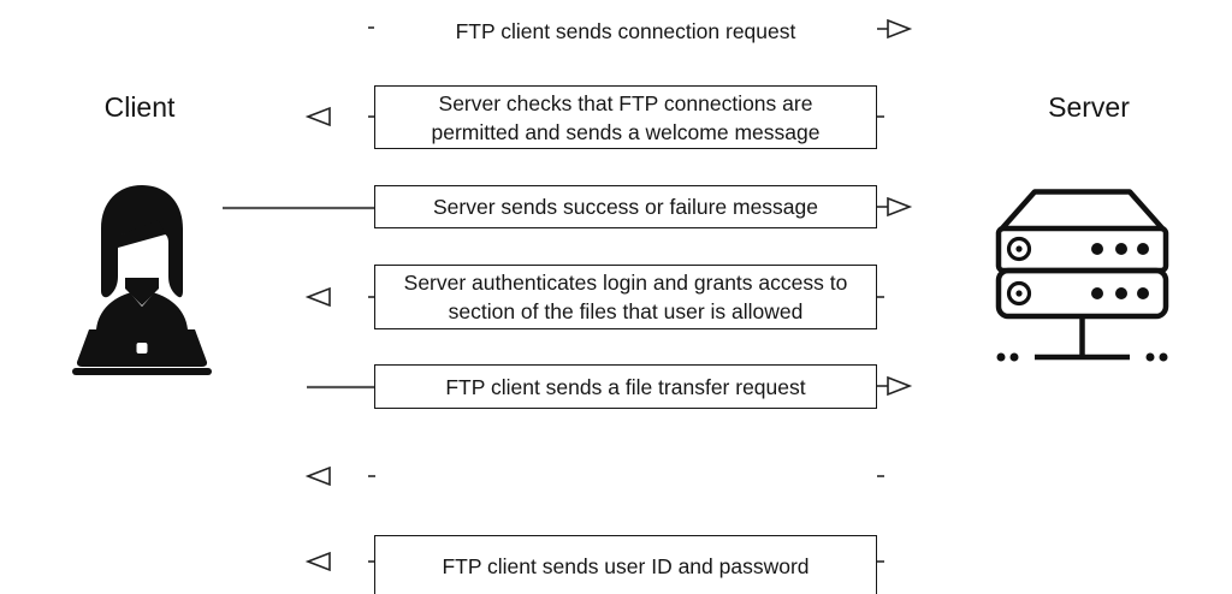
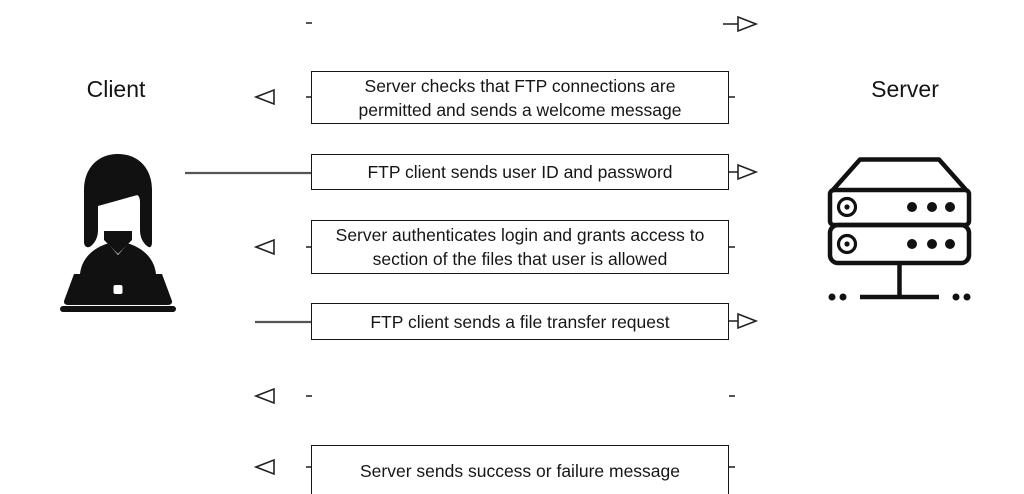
  Client
  Server
- FTP client sends connection request
  Server checks that FTP connections are
  permitted and sends a welcome message
- Server sends success or failure message
+ FTP client sends user ID and password
  Server authenticates login and grants access to
  section of the files that user is allowed
  FTP client sends a file transfer request
- FTP client sends user ID and password
+ Server sends success or failure message
